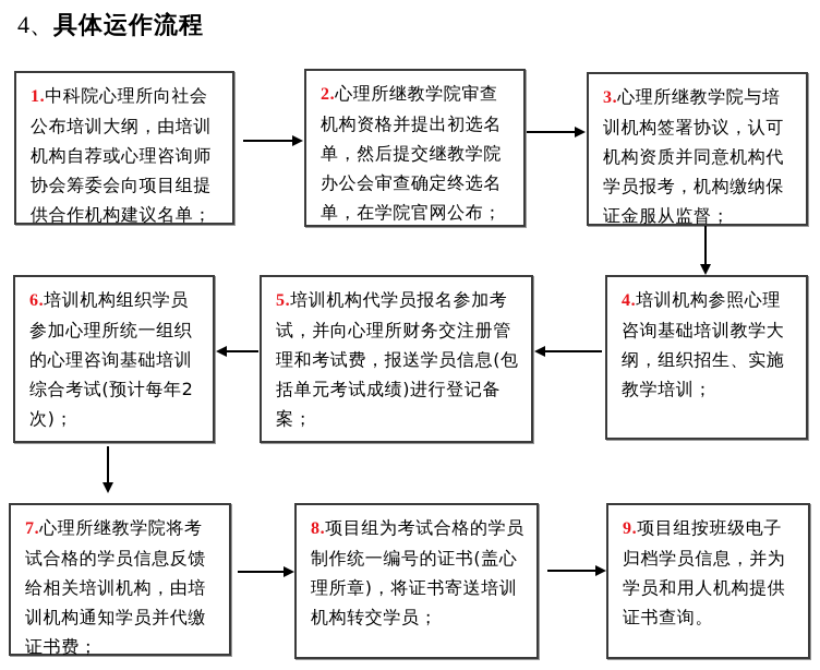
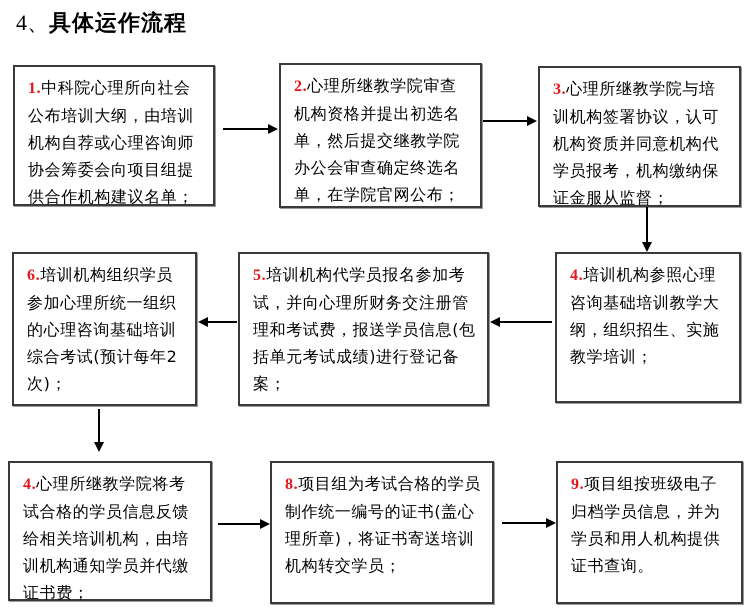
  4、具体运作流程
  1.中科院心理所向社会公布培训大纲，由培训机构自荐或心理咨询师协会筹委会向项目组提供合作机构建议名单；
  2.心理所继教学院审查机构资格并提出初选名单，然后提交继教学院办公会审查确定终选名单，在学院官网公布；
  3.心理所继教学院与培训机构签署协议，认可机构资质并同意机构代学员报考，机构缴纳保证金服从监督；
  6.培训机构组织学员参加心理所统一组织的心理咨询基础培训综合考试(预计每年2次)；
  5.培训机构代学员报名参加考试，并向心理所财务交注册管理和考试费，报送学员信息(包括单元考试成绩)进行登记备案；
  4.培训机构参照心理咨询基础培训教学大纲，组织招生、实施教学培训；
- 7.心理所继教学院将考试合格的学员信息反馈给相关培训机构，由培训机构通知学员并代缴证书费；
+ 4.心理所继教学院将考试合格的学员信息反馈给相关培训机构，由培训机构通知学员并代缴证书费；
  8.项目组为考试合格的学员制作统一编号的证书(盖心理所章)，将证书寄送培训机构转交学员；
  9.项目组按班级电子归档学员信息，并为学员和用人机构提供证书查询。
